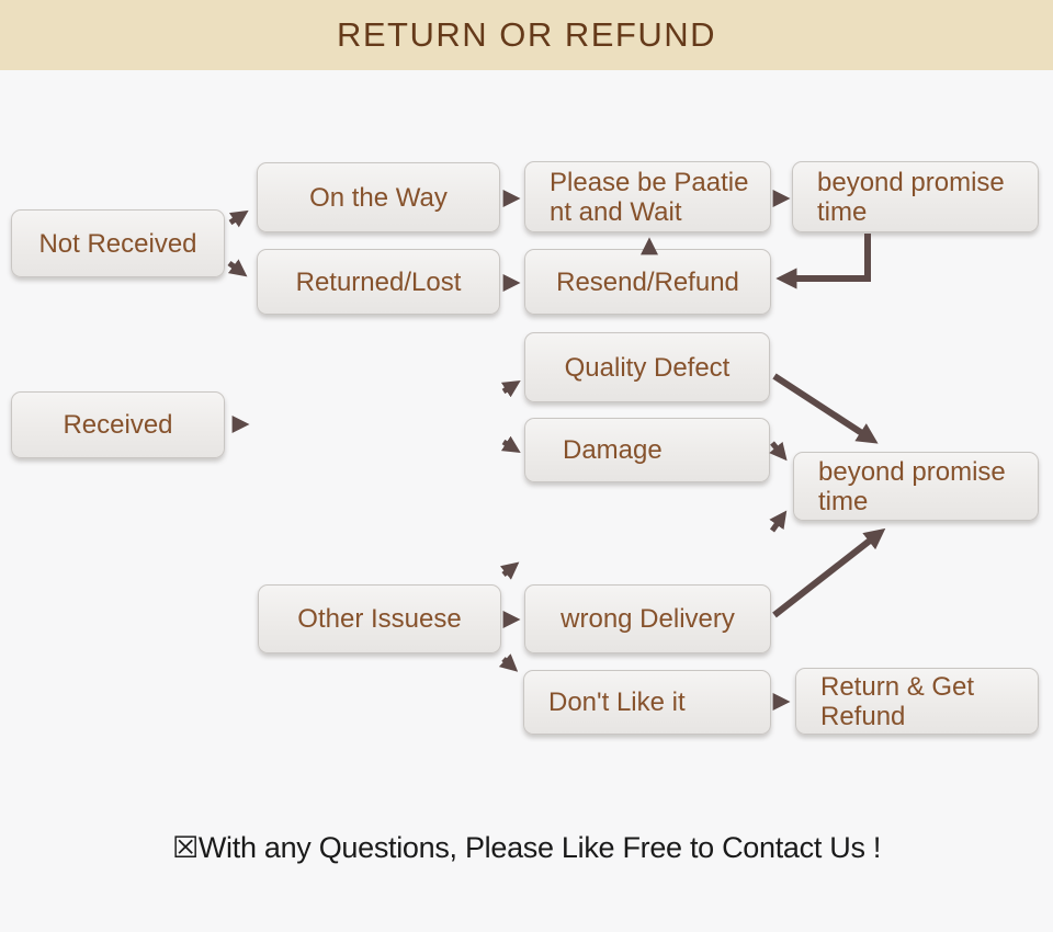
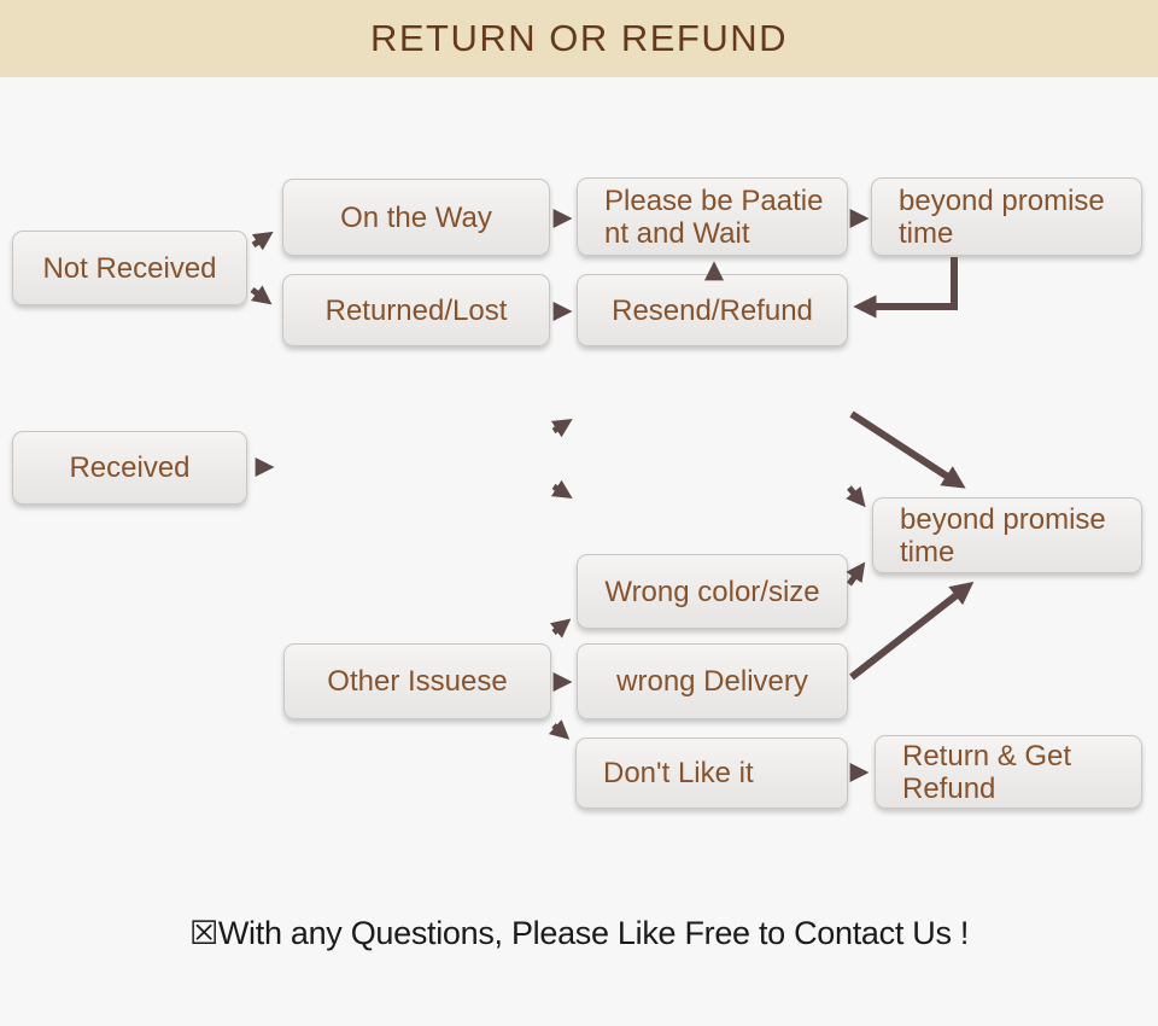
  RETURN OR REFUND
  Not Received
  On the Way
  Returned/Lost
  Please be Paatie
  nt and Wait
  beyond promise
  time
  Resend/Refund
  Received
- Quality Defect
- Damage
  beyond promise
  time
+ Wrong color/size
  Other Issuese
  wrong Delivery
  Don't Like it
  Return & Get
  Refund
  ☒With any Questions, Please Like Free to Contact Us !
